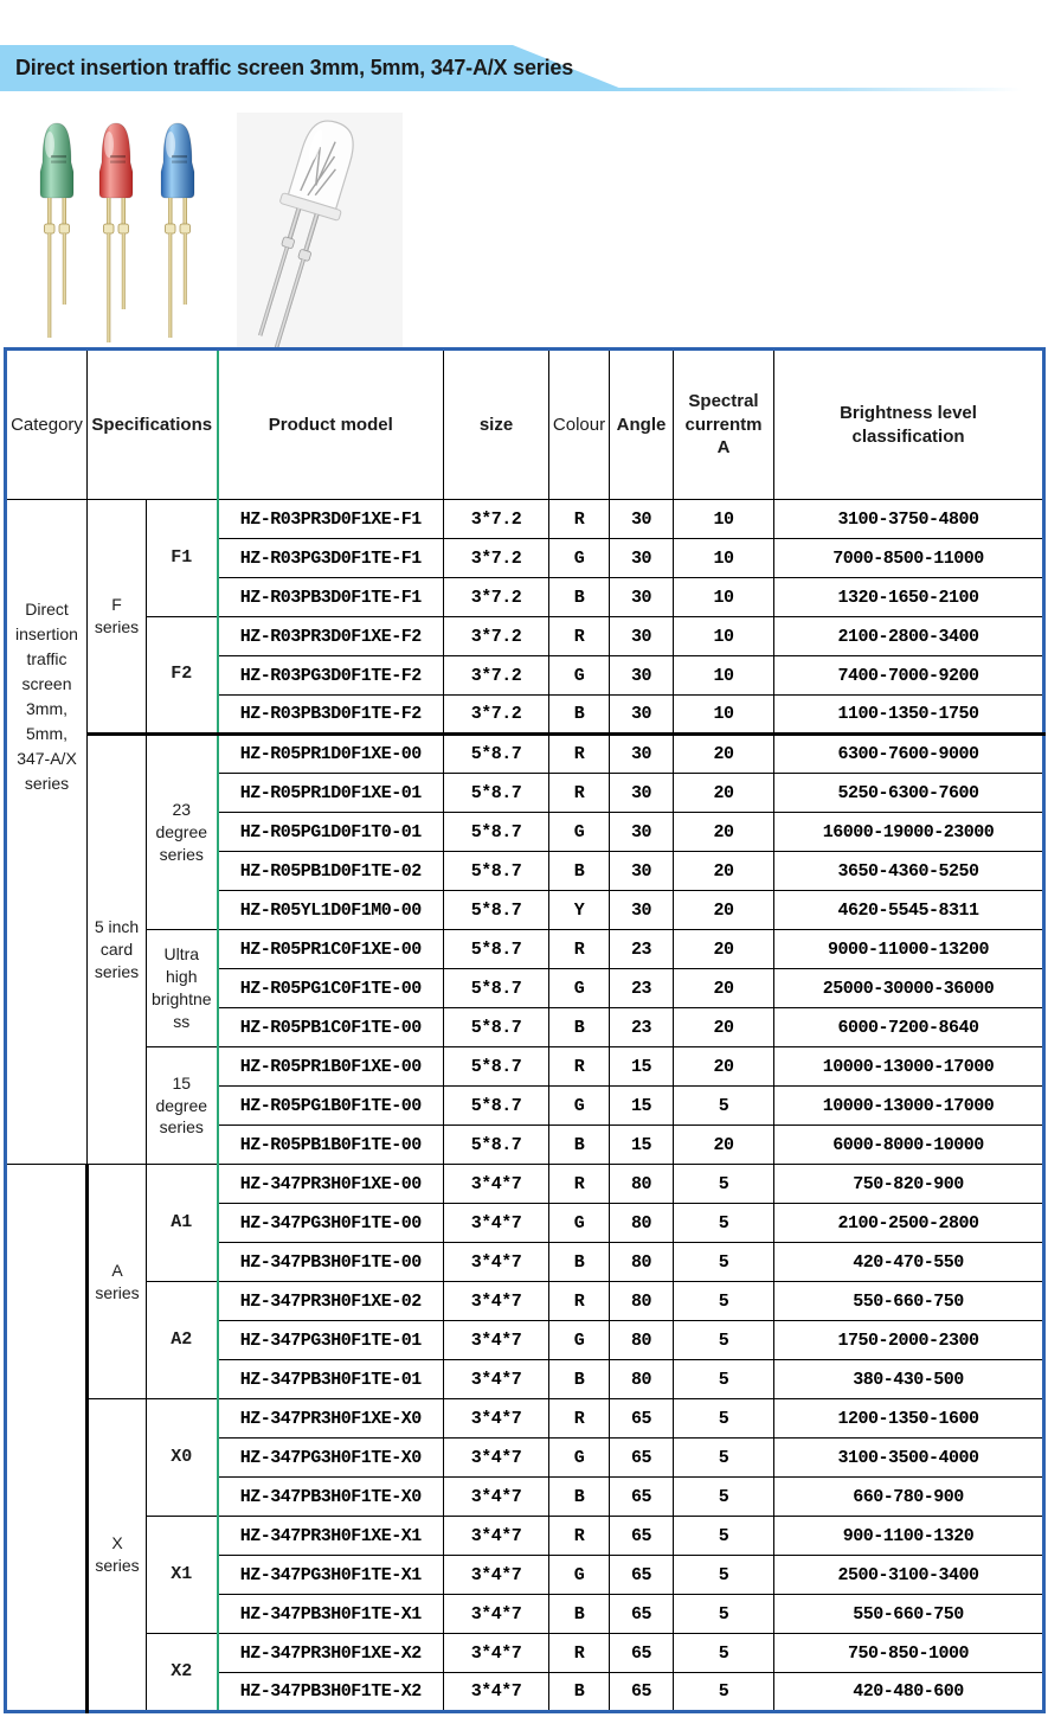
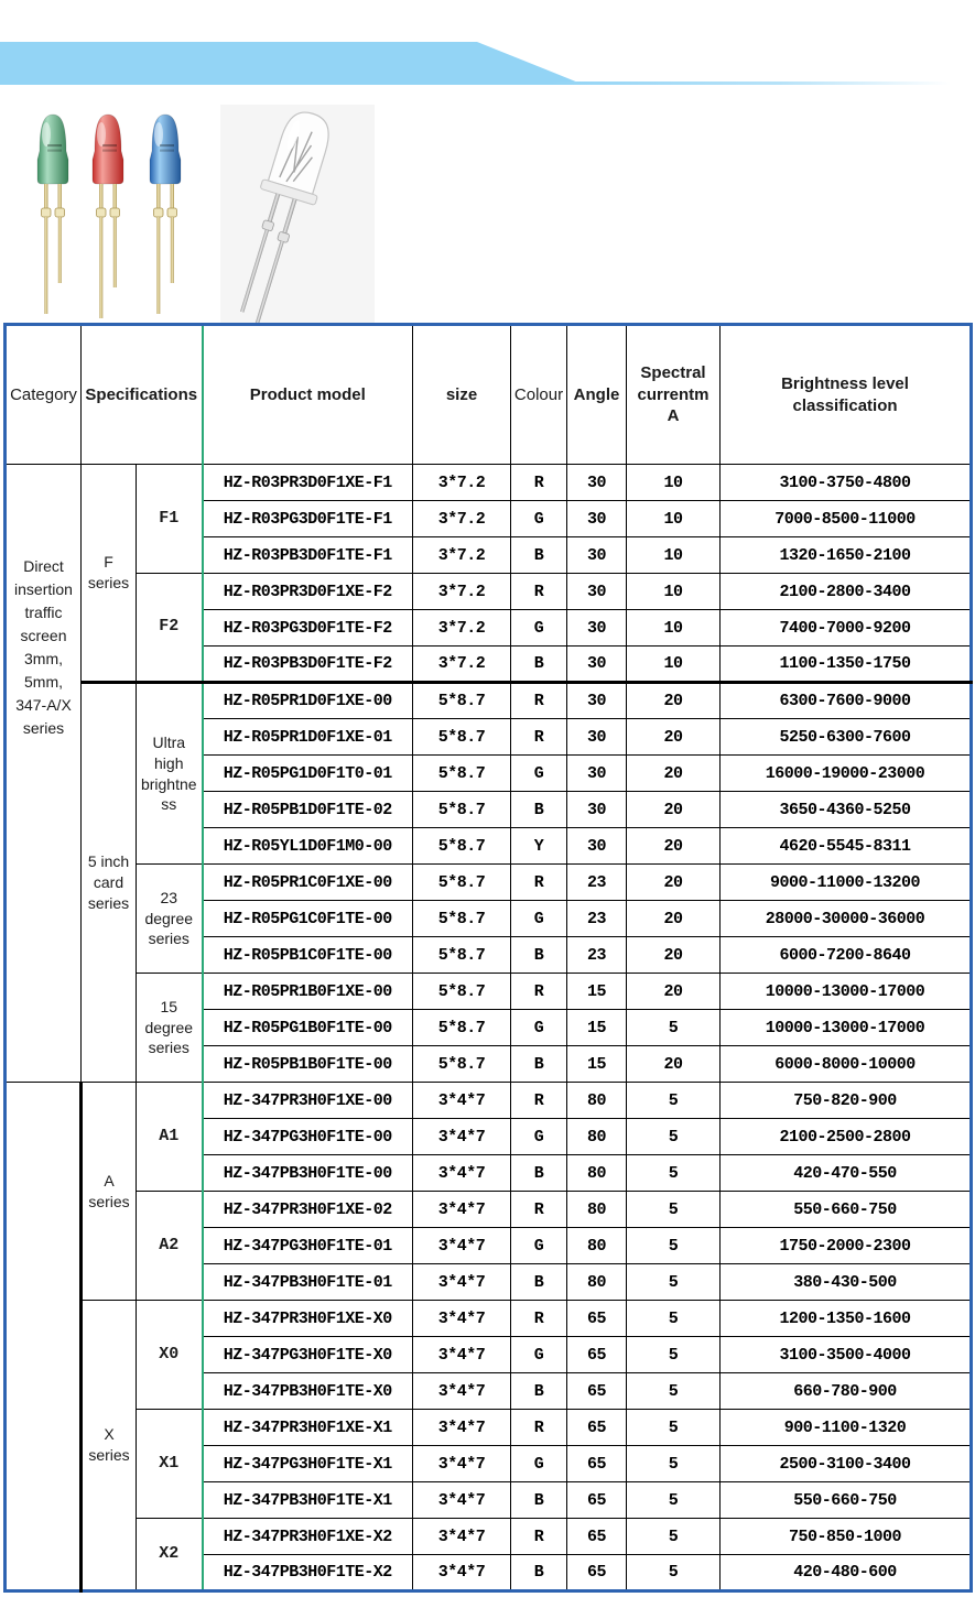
- Direct insertion traffic screen 3mm, 5mm, 347-A/X series
  Category	Specifications	Product model	size	Colour	Angle	Spectral currentm A	Brightness level classification
  Direct insertion traffic screen 3mm, 5mm, 347-A/X series	F series	F1	HZ-R03PR3D0F1XE-F1	3*7.2	R	30	10	3100-3750-4800
  HZ-R03PG3D0F1TE-F1	3*7.2	G	30	10	7000-8500-11000
  HZ-R03PB3D0F1TE-F1	3*7.2	B	30	10	1320-1650-2100
  F2	HZ-R03PR3D0F1XE-F2	3*7.2	R	30	10	2100-2800-3400
  HZ-R03PG3D0F1TE-F2	3*7.2	G	30	10	7400-7000-9200
  HZ-R03PB3D0F1TE-F2	3*7.2	B	30	10	1100-1350-1750
- 5 inch card series	23 degree series	HZ-R05PR1D0F1XE-00	5*8.7	R	30	20	6300-7600-9000
+ 5 inch card series	Ultra high brightness	HZ-R05PR1D0F1XE-00	5*8.7	R	30	20	6300-7600-9000
  HZ-R05PR1D0F1XE-01	5*8.7	R	30	20	5250-6300-7600
  HZ-R05PG1D0F1T0-01	5*8.7	G	30	20	16000-19000-23000
  HZ-R05PB1D0F1TE-02	5*8.7	B	30	20	3650-4360-5250
  HZ-R05YL1D0F1M0-00	5*8.7	Y	30	20	4620-5545-8311
- Ultra high brightness	HZ-R05PR1C0F1XE-00	5*8.7	R	23	20	9000-11000-13200
+ 23 degree series	HZ-R05PR1C0F1XE-00	5*8.7	R	23	20	9000-11000-13200
- HZ-R05PG1C0F1TE-00	5*8.7	G	23	20	25000-30000-36000
+ HZ-R05PG1C0F1TE-00	5*8.7	G	23	20	28000-30000-36000
  HZ-R05PB1C0F1TE-00	5*8.7	B	23	20	6000-7200-8640
  15 degree series	HZ-R05PR1B0F1XE-00	5*8.7	R	15	20	10000-13000-17000
  HZ-R05PG1B0F1TE-00	5*8.7	G	15	5	10000-13000-17000
  HZ-R05PB1B0F1TE-00	5*8.7	B	15	20	6000-8000-10000
  	A series	A1	HZ-347PR3H0F1XE-00	3*4*7	R	80	5	750-820-900
  HZ-347PG3H0F1TE-00	3*4*7	G	80	5	2100-2500-2800
  HZ-347PB3H0F1TE-00	3*4*7	B	80	5	420-470-550
  A2	HZ-347PR3H0F1XE-02	3*4*7	R	80	5	550-660-750
  HZ-347PG3H0F1TE-01	3*4*7	G	80	5	1750-2000-2300
  HZ-347PB3H0F1TE-01	3*4*7	B	80	5	380-430-500
  X series	X0	HZ-347PR3H0F1XE-X0	3*4*7	R	65	5	1200-1350-1600
  HZ-347PG3H0F1TE-X0	3*4*7	G	65	5	3100-3500-4000
  HZ-347PB3H0F1TE-X0	3*4*7	B	65	5	660-780-900
  X1	HZ-347PR3H0F1XE-X1	3*4*7	R	65	5	900-1100-1320
  HZ-347PG3H0F1TE-X1	3*4*7	G	65	5	2500-3100-3400
  HZ-347PB3H0F1TE-X1	3*4*7	B	65	5	550-660-750
  X2	HZ-347PR3H0F1XE-X2	3*4*7	R	65	5	750-850-1000
  HZ-347PB3H0F1TE-X2	3*4*7	B	65	5	420-480-600
